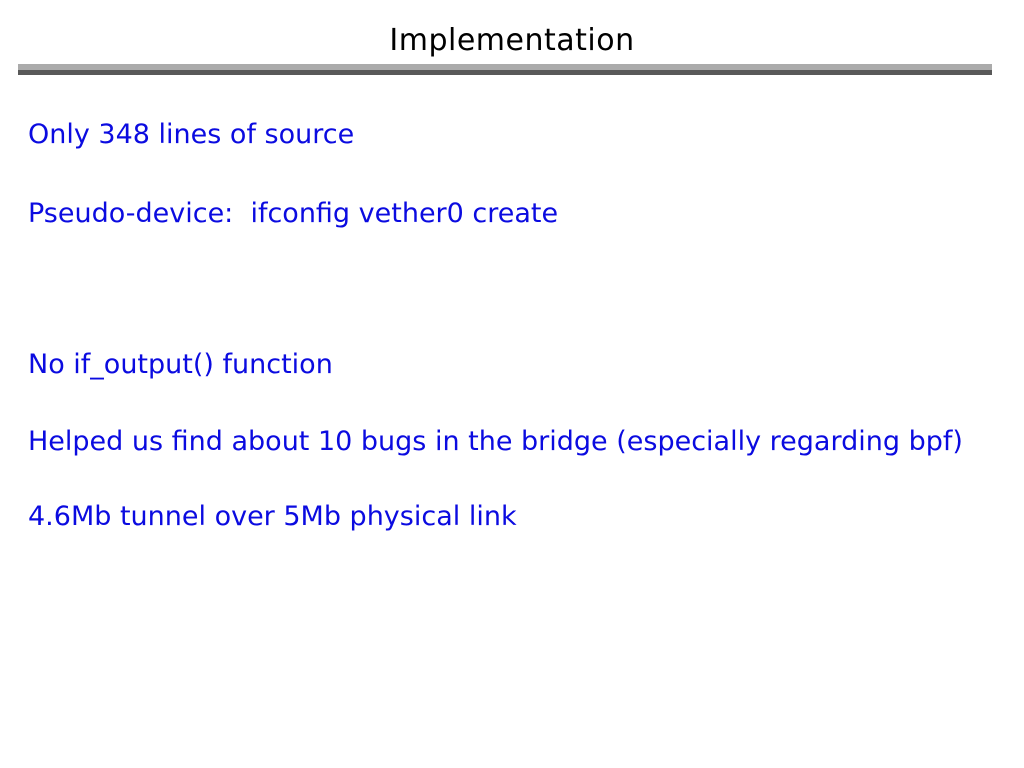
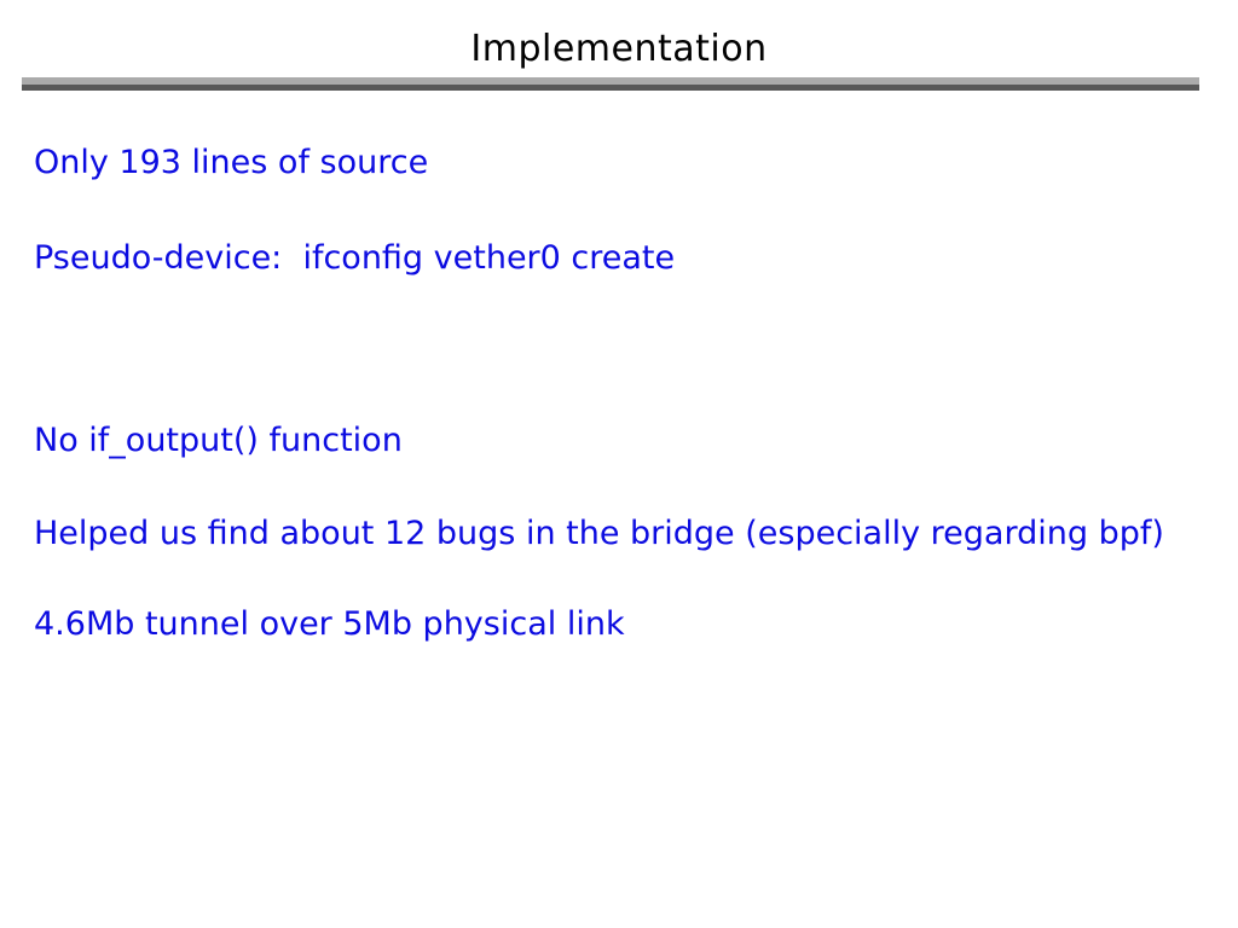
  Implementation
- Only 348 lines of source
+ Only 193 lines of source
  Pseudo-device: ifconfig vether0 create
  No if_output() function
- Helped us find about 10 bugs in the bridge (especially regarding bpf)
+ Helped us find about 12 bugs in the bridge (especially regarding bpf)
  4.6Mb tunnel over 5Mb physical link
